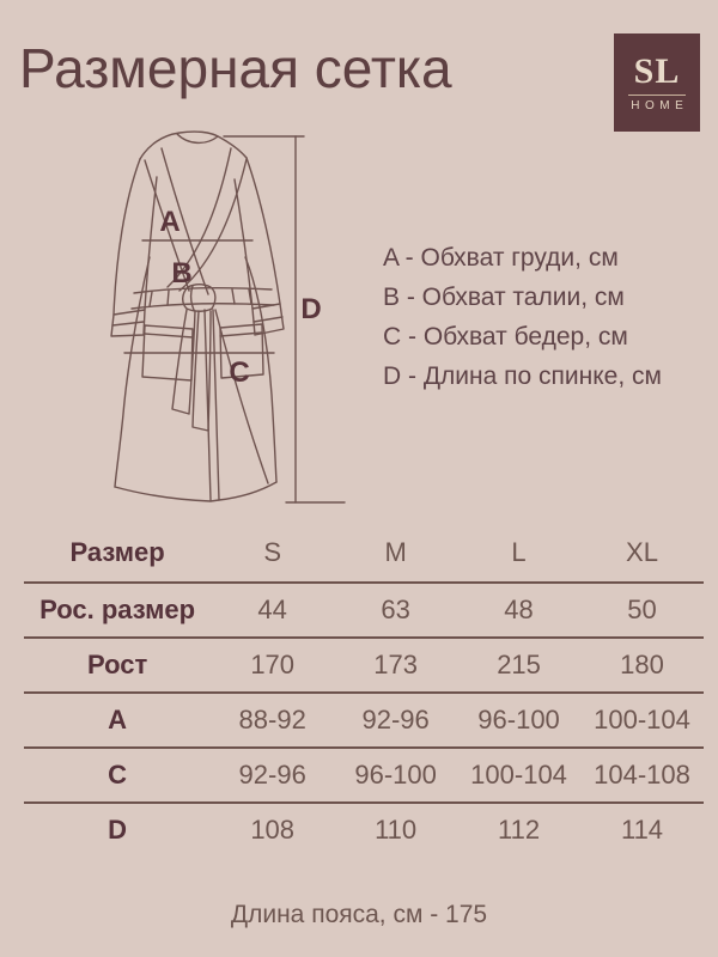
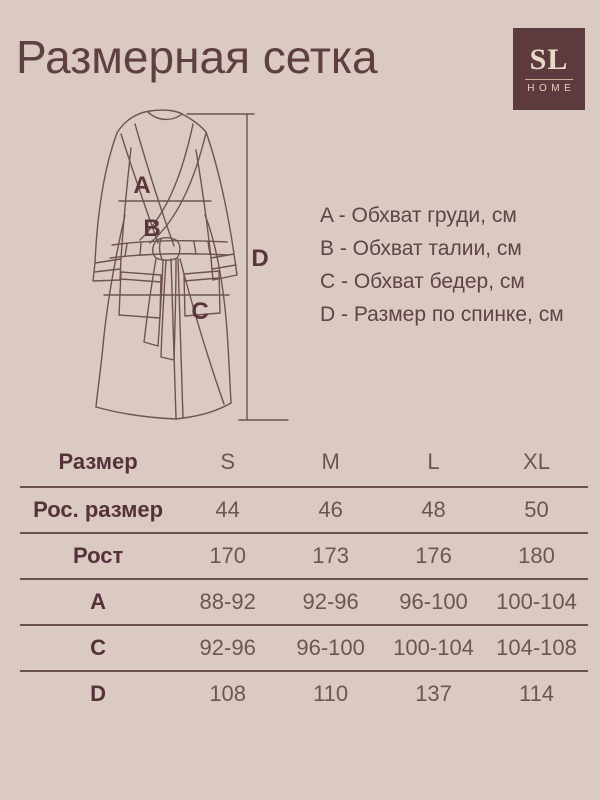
  Размерная сетка
  SL
  HOME
  A
  B
  C
  D
  A - Обхват груди, см
  B - Обхват талии, см
  C - Обхват бедер, см
- D - Длина по спинке, см
+ D - Размер по спинке, см
  Размер	S	M	L	XL
- Рос. размер	44	63	48	50
+ Рос. размер	44	46	48	50
- Рост	170	173	215	180
+ Рост	170	173	176	180
  A	88-92	92-96	96-100	100-104
  C	92-96	96-100	100-104	104-108
- D	108	110	112	114
+ D	108	110	137	114
- Длина пояса, см - 175
